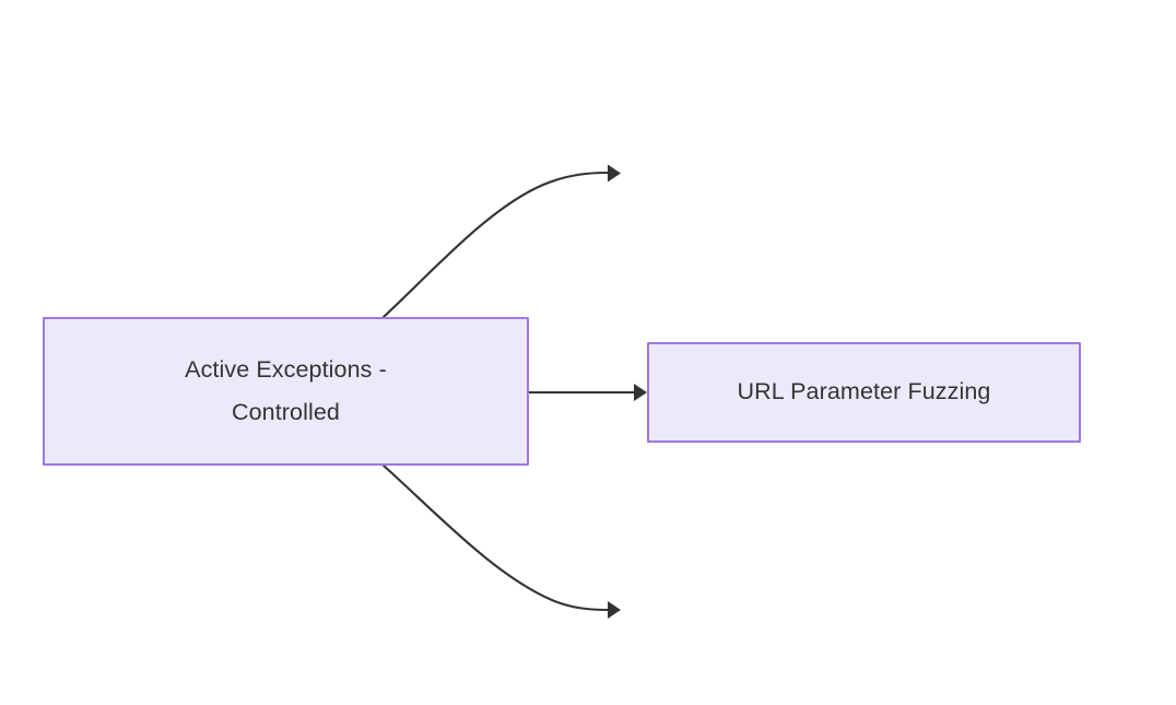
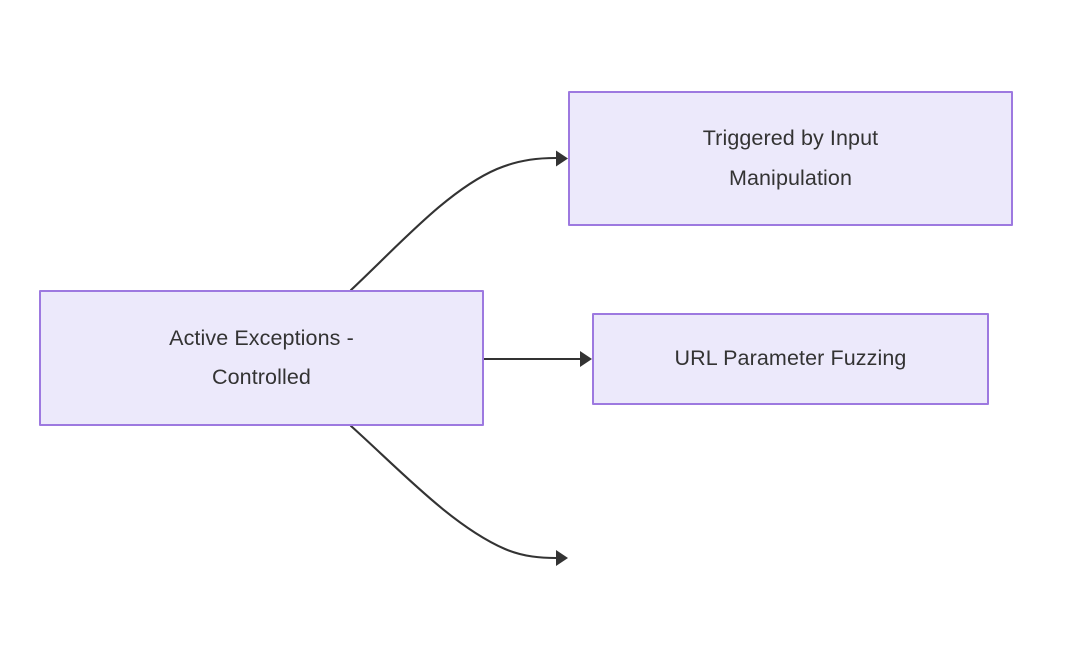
  Active Exceptions -
  Controlled
+ Triggered by Input
+ Manipulation
  URL Parameter Fuzzing
